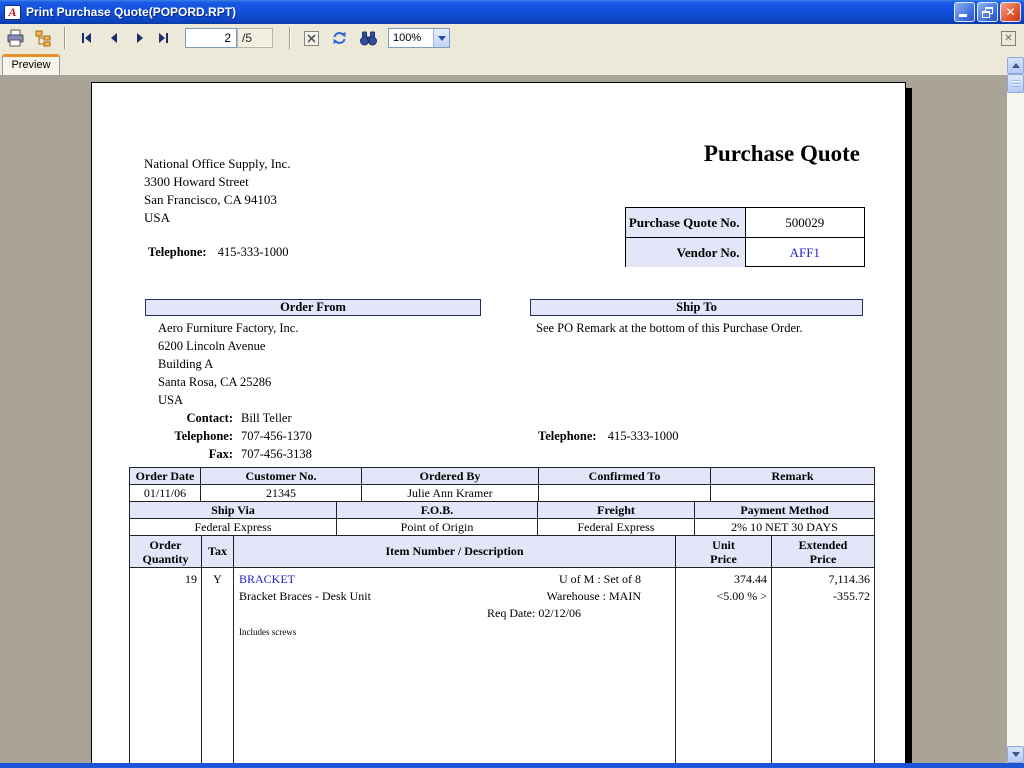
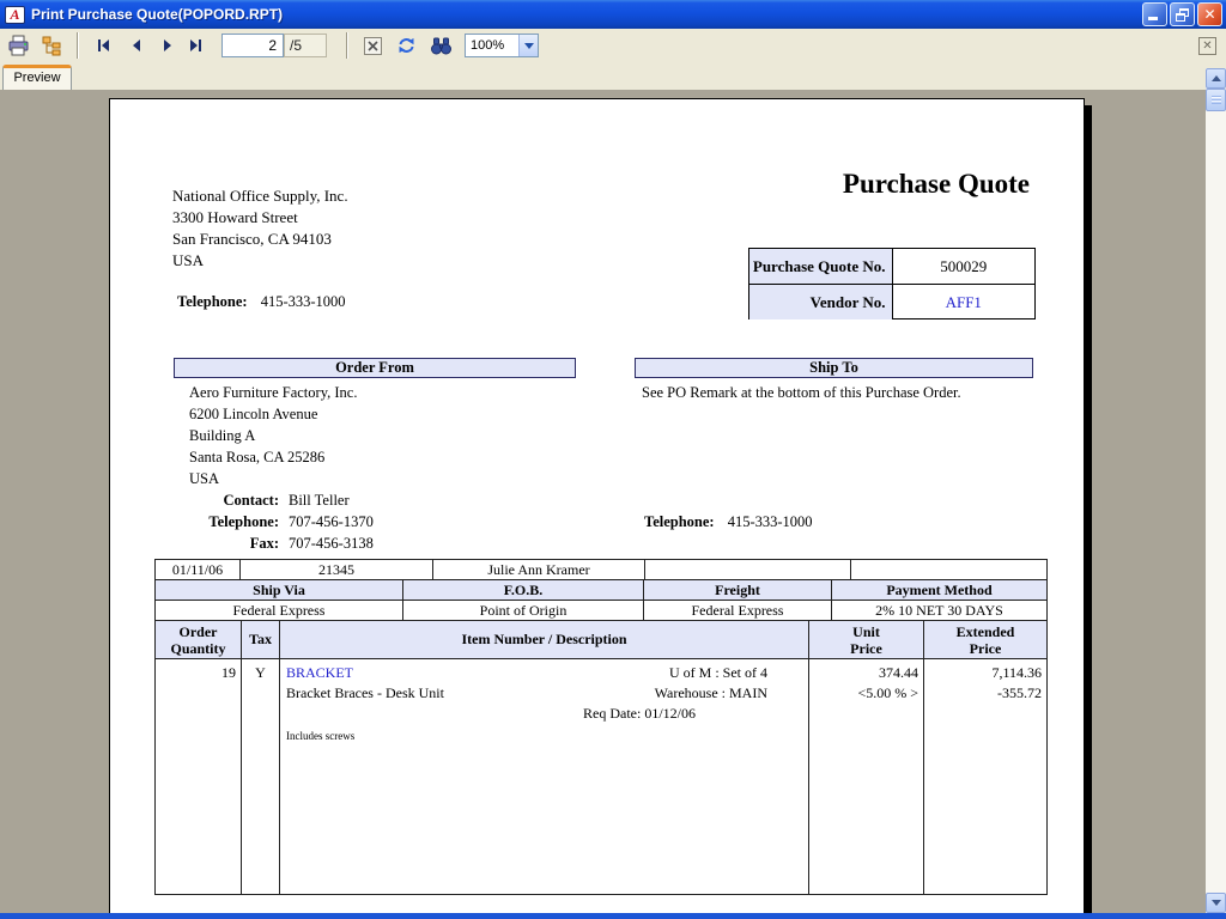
  A
  Print Purchase Quote(POPORD.RPT)
  ✕
  2
  /5
  100%
  ✕
  Preview
  National Office Supply, Inc.
  3300 Howard Street
  San Francisco, CA 94103
  USA
  Telephone: 415-333-1000
  Purchase Quote
  Purchase Quote No.
  500029
  Vendor No.
  AFF1
  Order From
  Ship To
  Aero Furniture Factory, Inc.
  6200 Lincoln Avenue
  Building A
  Santa Rosa, CA 25286
  USA
  See PO Remark at the bottom of this Purchase Order.
  Contact: Bill Teller
  Telephone: 707-456-1370
  Fax: 707-456-3138
  Telephone: 415-333-1000
- Order Date
- Customer No.
- Ordered By
- Confirmed To
- Remark
  01/11/06
  21345
  Julie Ann Kramer
  Ship Via
  F.O.B.
  Freight
  Payment Method
  Federal Express
  Point of Origin
  Federal Express
  2% 10 NET 30 DAYS
  Order
  Quantity
  Tax
  Item Number / Description
  Unit
  Price
  Extended
  Price
  19
  Y
  BRACKET
- U of M : Set of 8
+ U of M : Set of 4
  Bracket Braces - Desk Unit
  Warehouse : MAIN
- Req Date: 02/12/06
+ Req Date: 01/12/06
  Includes screws
  374.44
  <5.00 % >
  7,114.36
  -355.72
